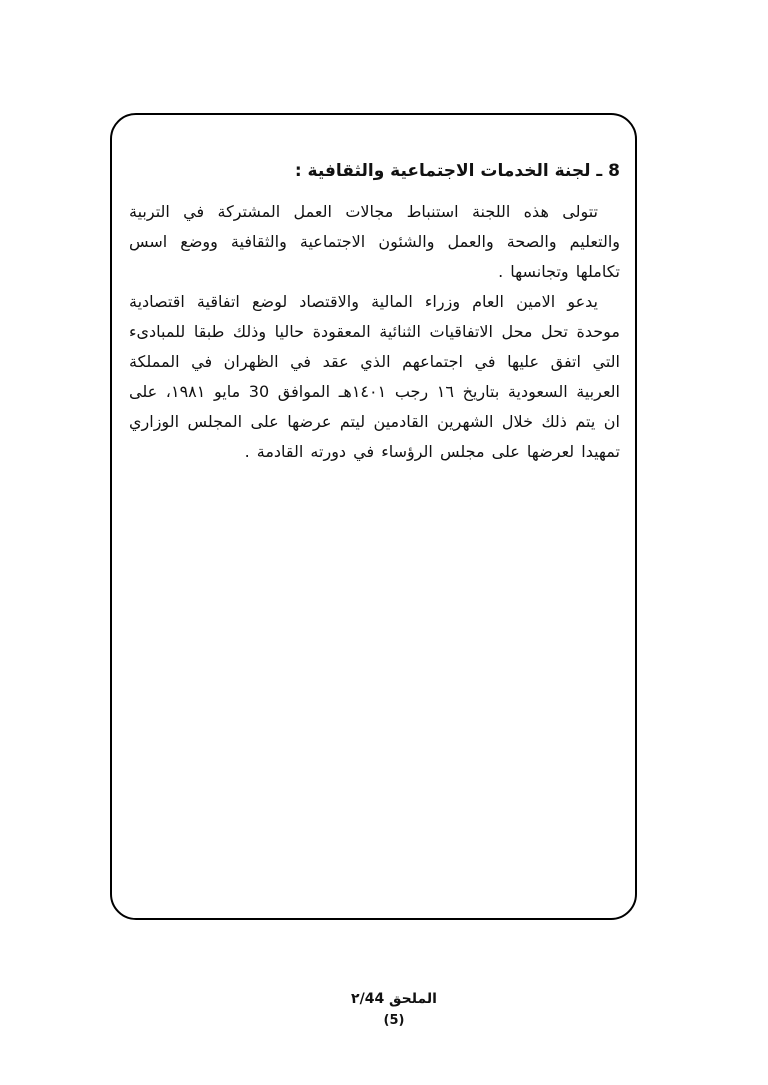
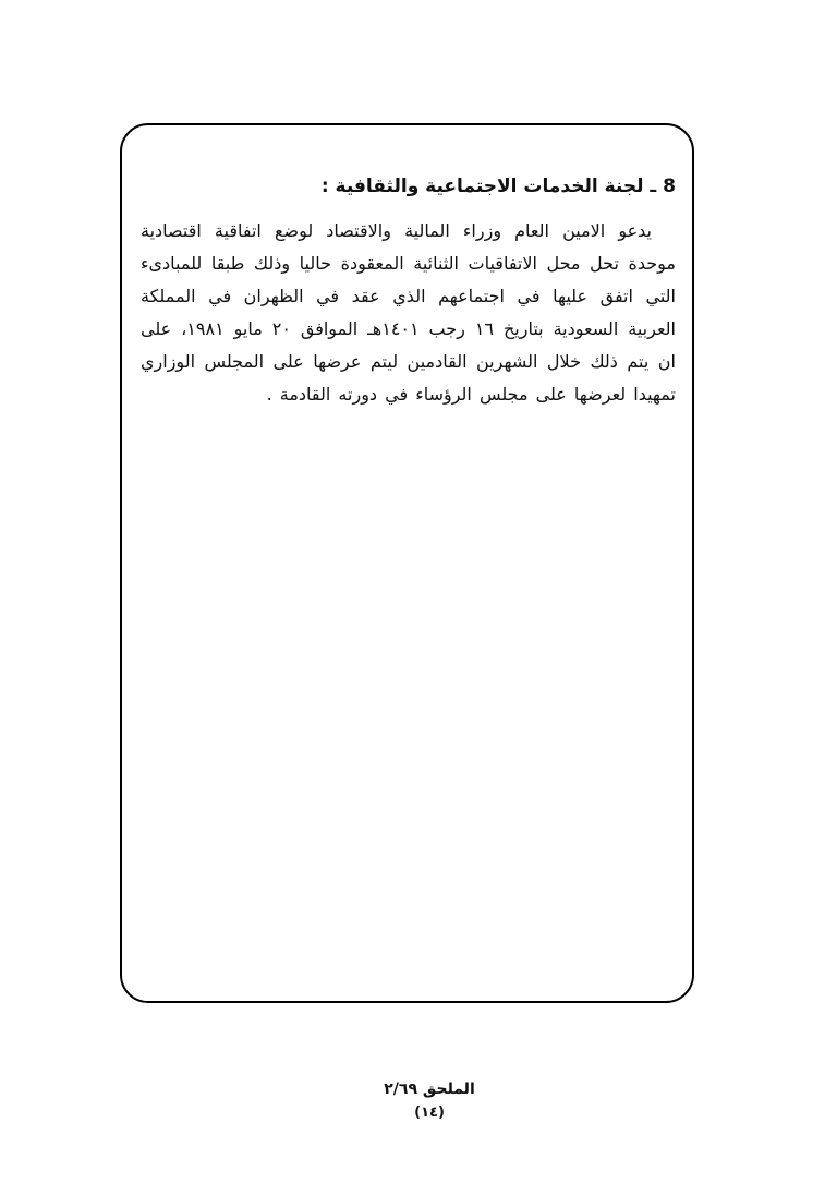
  8 ـ لجنة الخدمات الاجتماعية والثقافية :
- تتولى هذه اللجنة استنباط مجالات العمل المشتركة في التربية والتعليم والصحة والعمل والشئون الاجتماعية والثقافية ووضع اسس تكاملها وتجانسها .
- يدعو الامين العام وزراء المالية والاقتصاد لوضع اتفاقية اقتصادية موحدة تحل محل الاتفاقيات الثنائية المعقودة حاليا وذلك طبقا للمبادىء التي اتفق عليها في اجتماعهم الذي عقد في الظهران في المملكة العربية السعودية بتاريخ ١٦ رجب ١٤٠١هـ الموافق 30 مايو ١٩٨١، على ان يتم ذلك خلال الشهرين القادمين ليتم عرضها على المجلس الوزاري تمهيدا لعرضها على مجلس الرؤساء في دورته القادمة .
+ يدعو الامين العام وزراء المالية والاقتصاد لوضع اتفاقية اقتصادية موحدة تحل محل الاتفاقيات الثنائية المعقودة حاليا وذلك طبقا للمبادىء التي اتفق عليها في اجتماعهم الذي عقد في الظهران في المملكة العربية السعودية بتاريخ ١٦ رجب ١٤٠١هـ الموافق ٢٠ مايو ١٩٨١، على ان يتم ذلك خلال الشهرين القادمين ليتم عرضها على المجلس الوزاري تمهيدا لعرضها على مجلس الرؤساء في دورته القادمة .
- الملحق ٢/44
+ الملحق ٢/٦٩
- (5)
+ (١٤)
